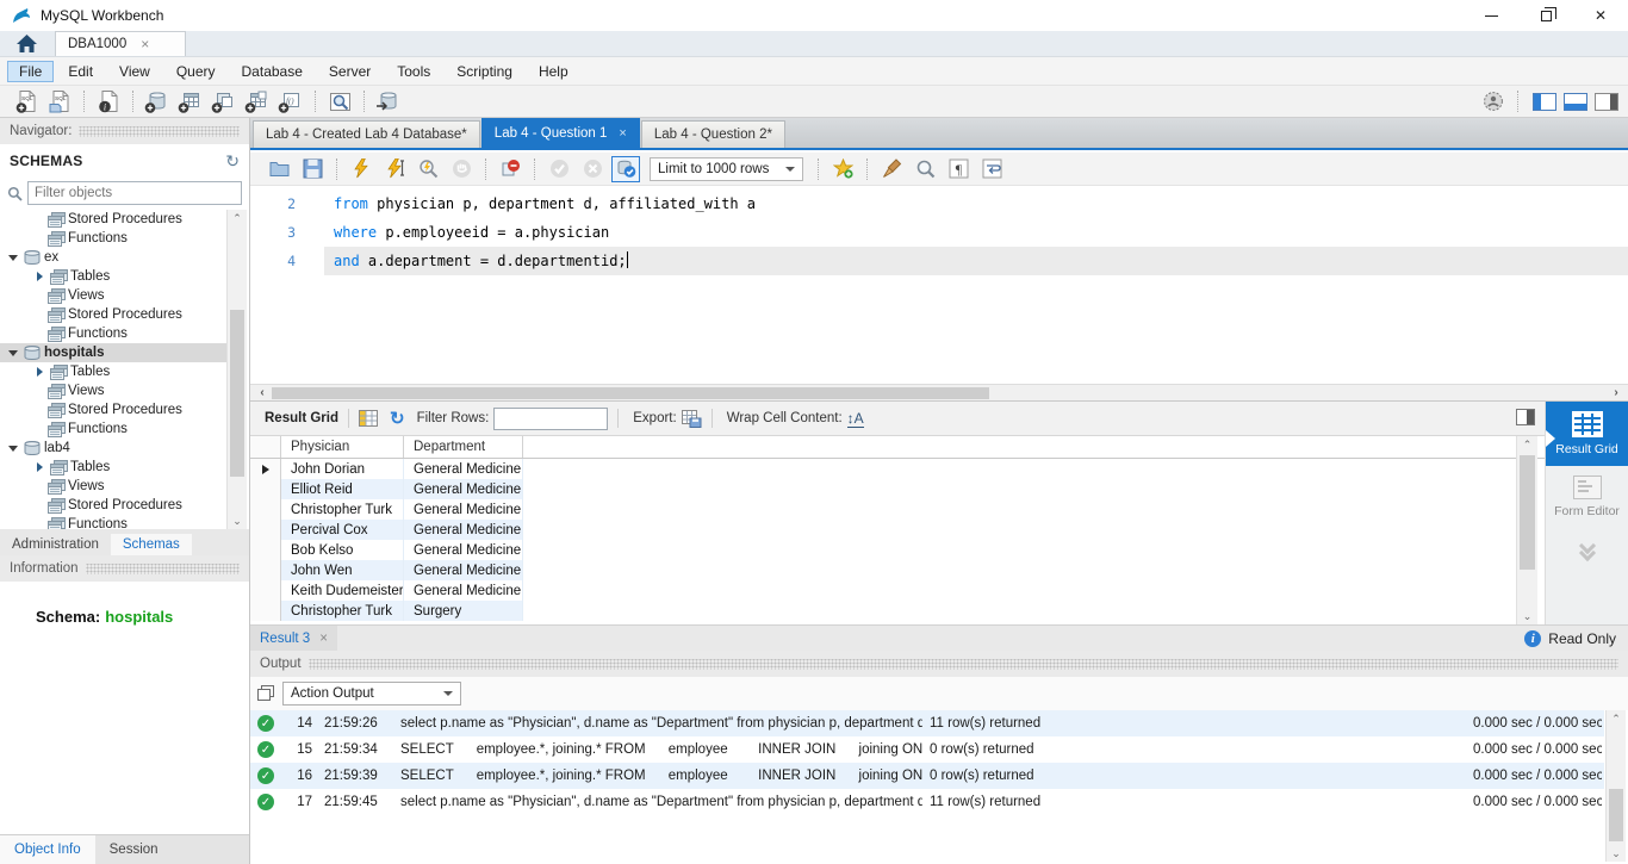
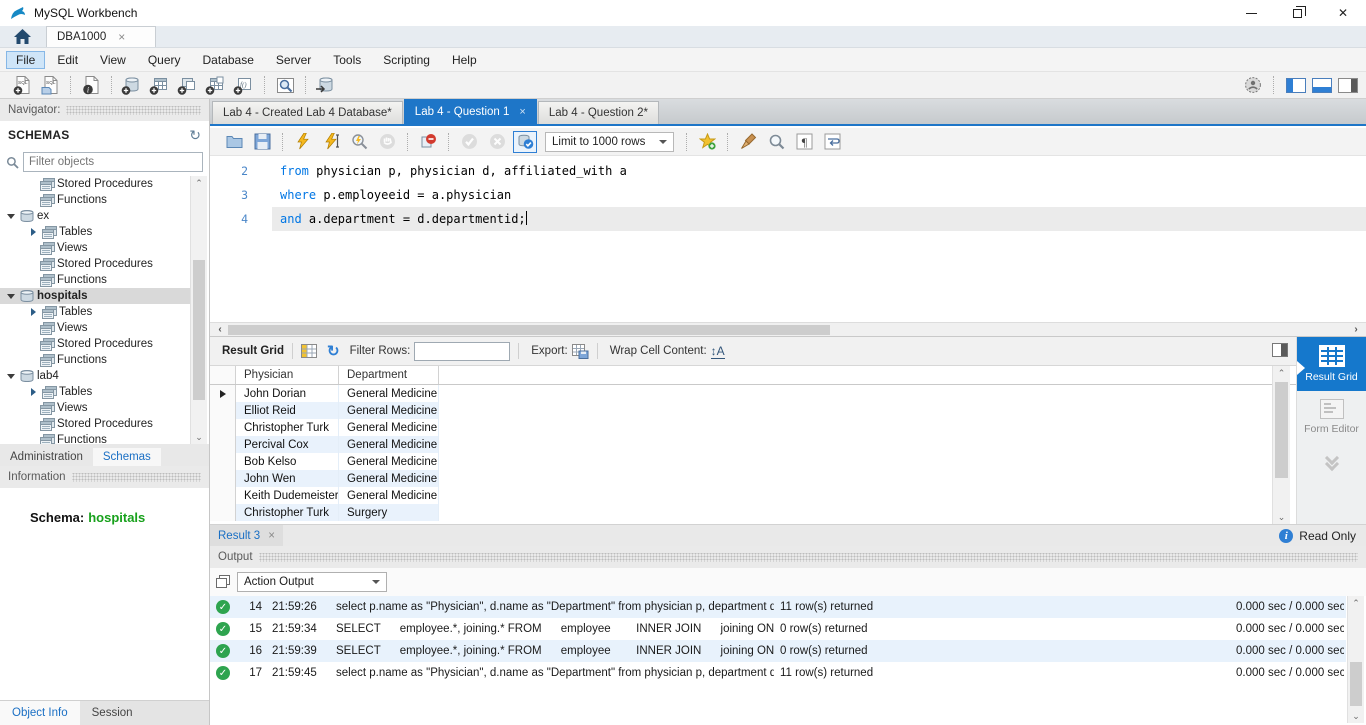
  MySQL Workbench
  ✕
  DBA1000
  ×
  File
  Edit
  View
  Query
  Database
  Server
  Tools
  Scripting
  Help
  i
  f()
  Navigator:
  SCHEMAS
  ↻
  Filter objects
  Stored Procedures
  Functions
  ex
  Tables
  Views
  Stored Procedures
  Functions
  hospitals
  Tables
  Views
  Stored Procedures
  Functions
  lab4
  Tables
  Views
  Stored Procedures
  Functions
  ⌃
  ⌄
  Administration
  Schemas
  Information
  Schema: hospitals
  Object Info
  Session
  Lab 4 - Created Lab 4 Database*
  Lab 4 - Question 1
  ×
  Lab 4 - Question 2*
  Limit to 1000 rows
  ¶
  2
- from physician p, department d, affiliated_with a
+ from physician p, physician d, affiliated_with a
  3
  where p.employeeid = a.physician
  4
  and a.department = d.departmentid;
  ‹
  ›
  Result Grid
  ↻
  Filter Rows:
  Export:
  Wrap Cell Content:
  ↕A
  Physician
  Department
  John Dorian
  General Medicine
  Elliot Reid
  General Medicine
  Christopher Turk
  General Medicine
  Percival Cox
  General Medicine
  Bob Kelso
  General Medicine
  John Wen
  General Medicine
  Keith Dudemeister
  General Medicine
  Christopher Turk
  Surgery
  ⌃
  ⌄
  Result Grid
  Form Editor
  Result 3
  ×
  i
  Read Only
  Output
  Action Output
  ✓
  14
  21:59:26
  select p.name as "Physician", d.name as "Department" from physician p, department d
  11 row(s) returned
  0.000 sec / 0.000 sec
  ✓
  15
  21:59:34
  SELECT employee.*, joining.* FROM employee INNER JOIN joining ON
  0 row(s) returned
  0.000 sec / 0.000 sec
  ✓
  16
  21:59:39
  SELECT employee.*, joining.* FROM employee INNER JOIN joining ON
  0 row(s) returned
  0.000 sec / 0.000 sec
  ✓
  17
  21:59:45
  select p.name as "Physician", d.name as "Department" from physician p, department d
  11 row(s) returned
  0.000 sec / 0.000 sec
  ⌃
  ⌄
